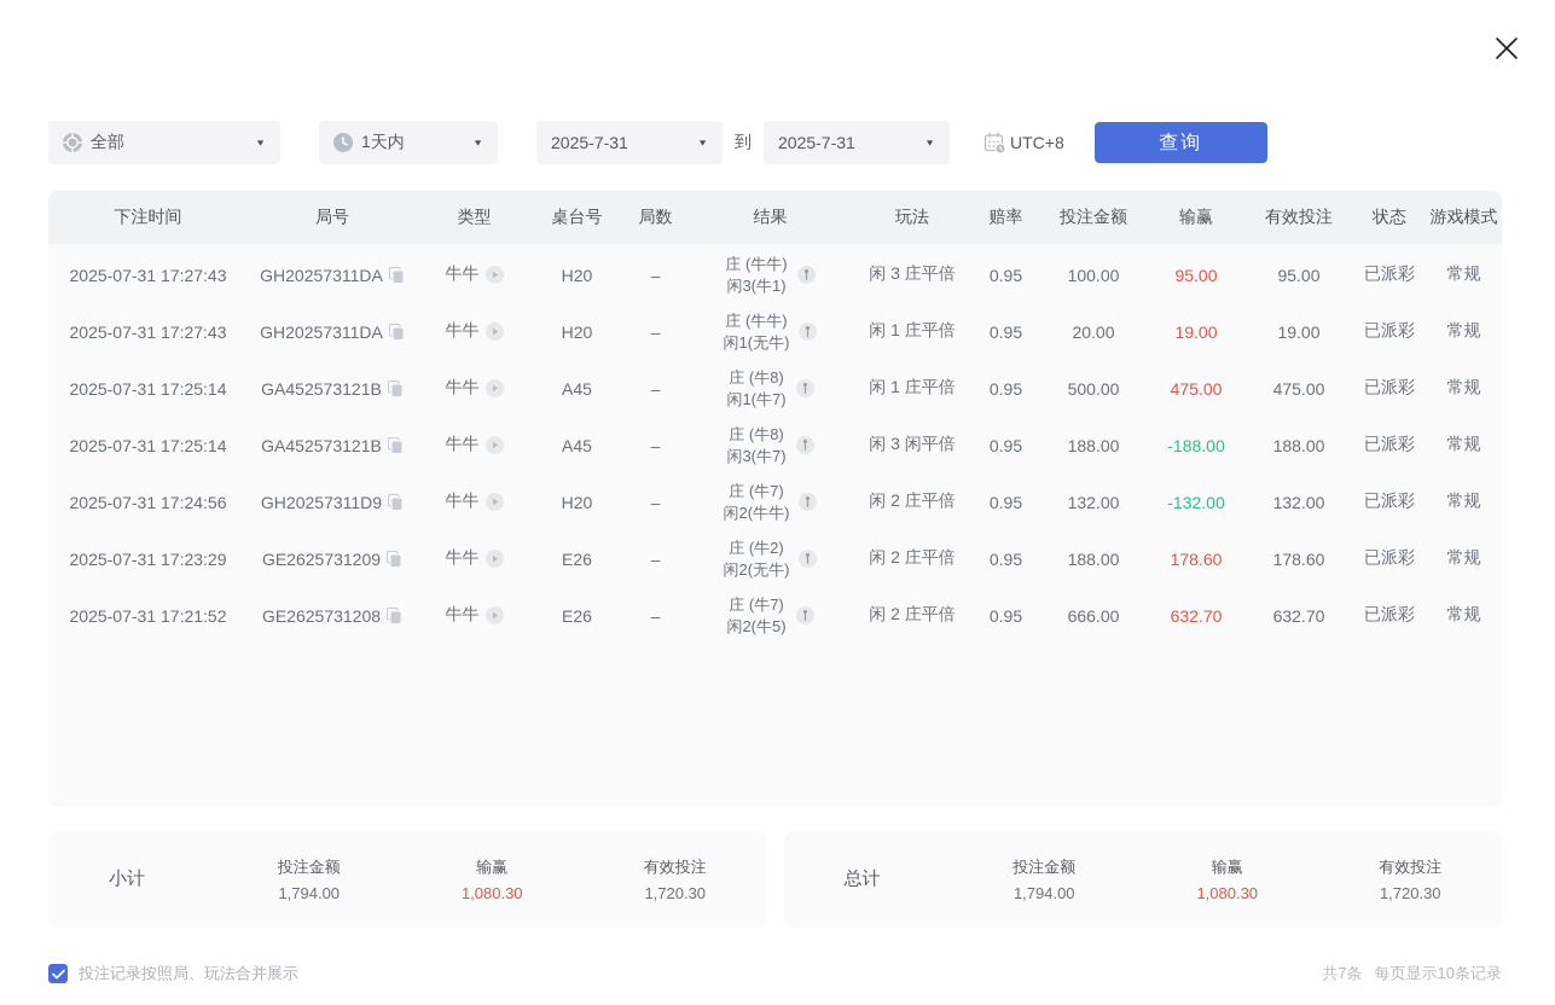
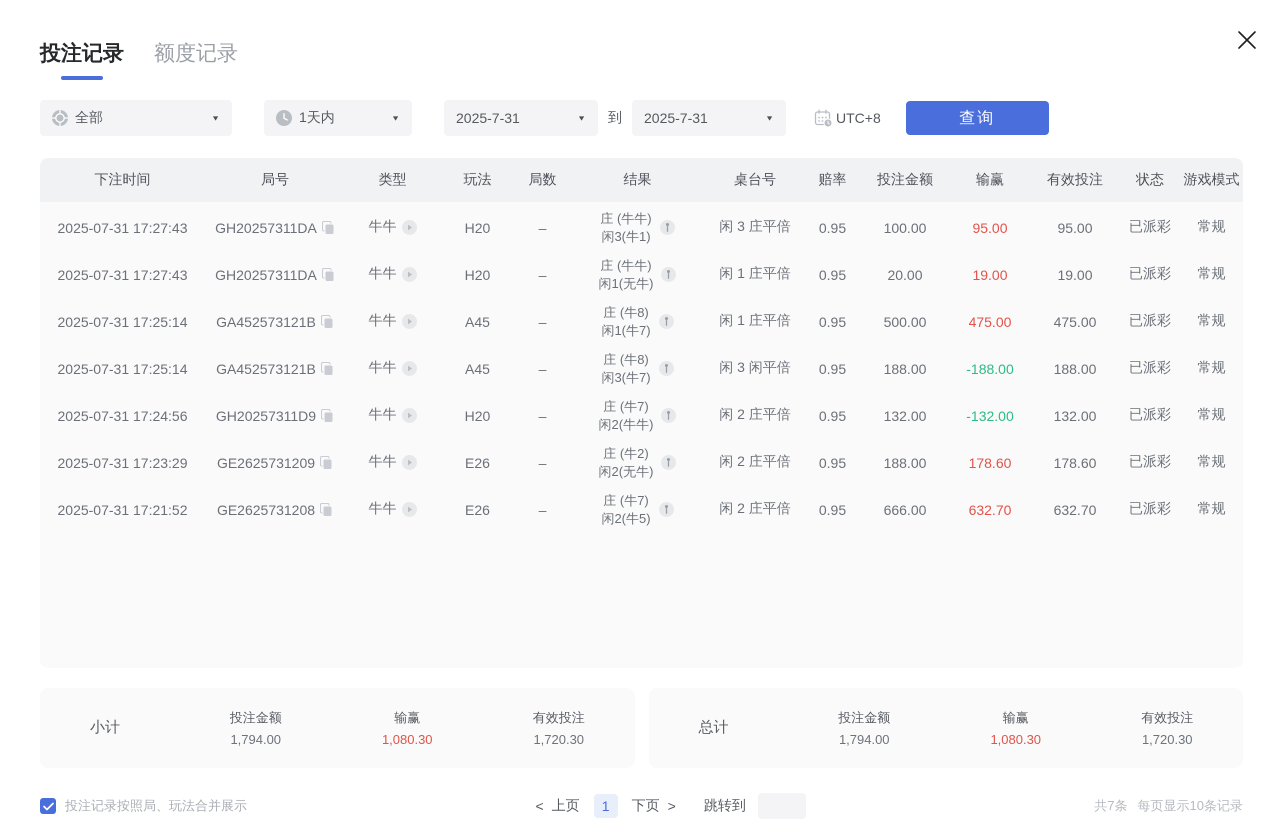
+ 投注记录
+ 额度记录
  全部
  ▼
  1天内
  ▼
  2025-7-31
  ▼
  到
  2025-7-31
  ▼
  UTC+8
  查询
  下注时间
  局号
  类型
- 桌台号
+ 玩法
  局数
  结果
- 玩法
+ 桌台号
  赔率
  投注金额
  输赢
  有效投注
  状态
  游戏模式
  2025-07-31 17:27:43
  GH20257311DA
  牛牛
  H20
  –
  庄 (牛牛)
  闲3(牛1)
  闲 3 庄平倍
  0.95
  100.00
  95.00
  95.00
  已派彩
  常规
  2025-07-31 17:27:43
  GH20257311DA
  牛牛
  H20
  –
  庄 (牛牛)
  闲1(无牛)
  闲 1 庄平倍
  0.95
  20.00
  19.00
  19.00
  已派彩
  常规
  2025-07-31 17:25:14
  GA452573121B
  牛牛
  A45
  –
  庄 (牛8)
  闲1(牛7)
  闲 1 庄平倍
  0.95
  500.00
  475.00
  475.00
  已派彩
  常规
  2025-07-31 17:25:14
  GA452573121B
  牛牛
  A45
  –
  庄 (牛8)
  闲3(牛7)
  闲 3 闲平倍
  0.95
  188.00
  -188.00
  188.00
  已派彩
  常规
  2025-07-31 17:24:56
  GH20257311D9
  牛牛
  H20
  –
  庄 (牛7)
  闲2(牛牛)
  闲 2 庄平倍
  0.95
  132.00
  -132.00
  132.00
  已派彩
  常规
  2025-07-31 17:23:29
  GE2625731209
  牛牛
  E26
  –
  庄 (牛2)
  闲2(无牛)
  闲 2 庄平倍
  0.95
  188.00
  178.60
  178.60
  已派彩
  常规
  2025-07-31 17:21:52
  GE2625731208
  牛牛
  E26
  –
  庄 (牛7)
  闲2(牛5)
  闲 2 庄平倍
  0.95
  666.00
  632.70
  632.70
  已派彩
  常规
  小计
  投注金额
  1,794.00
  输赢
  1,080.30
  有效投注
  1,720.30
  总计
  投注金额
  1,794.00
  输赢
  1,080.30
  有效投注
  1,720.30
  投注记录按照局、玩法合并展示
+ <
+ 上页
+ 1
+ 下页
+ >
+ 跳转到
  共7条
  每页显示10条记录
